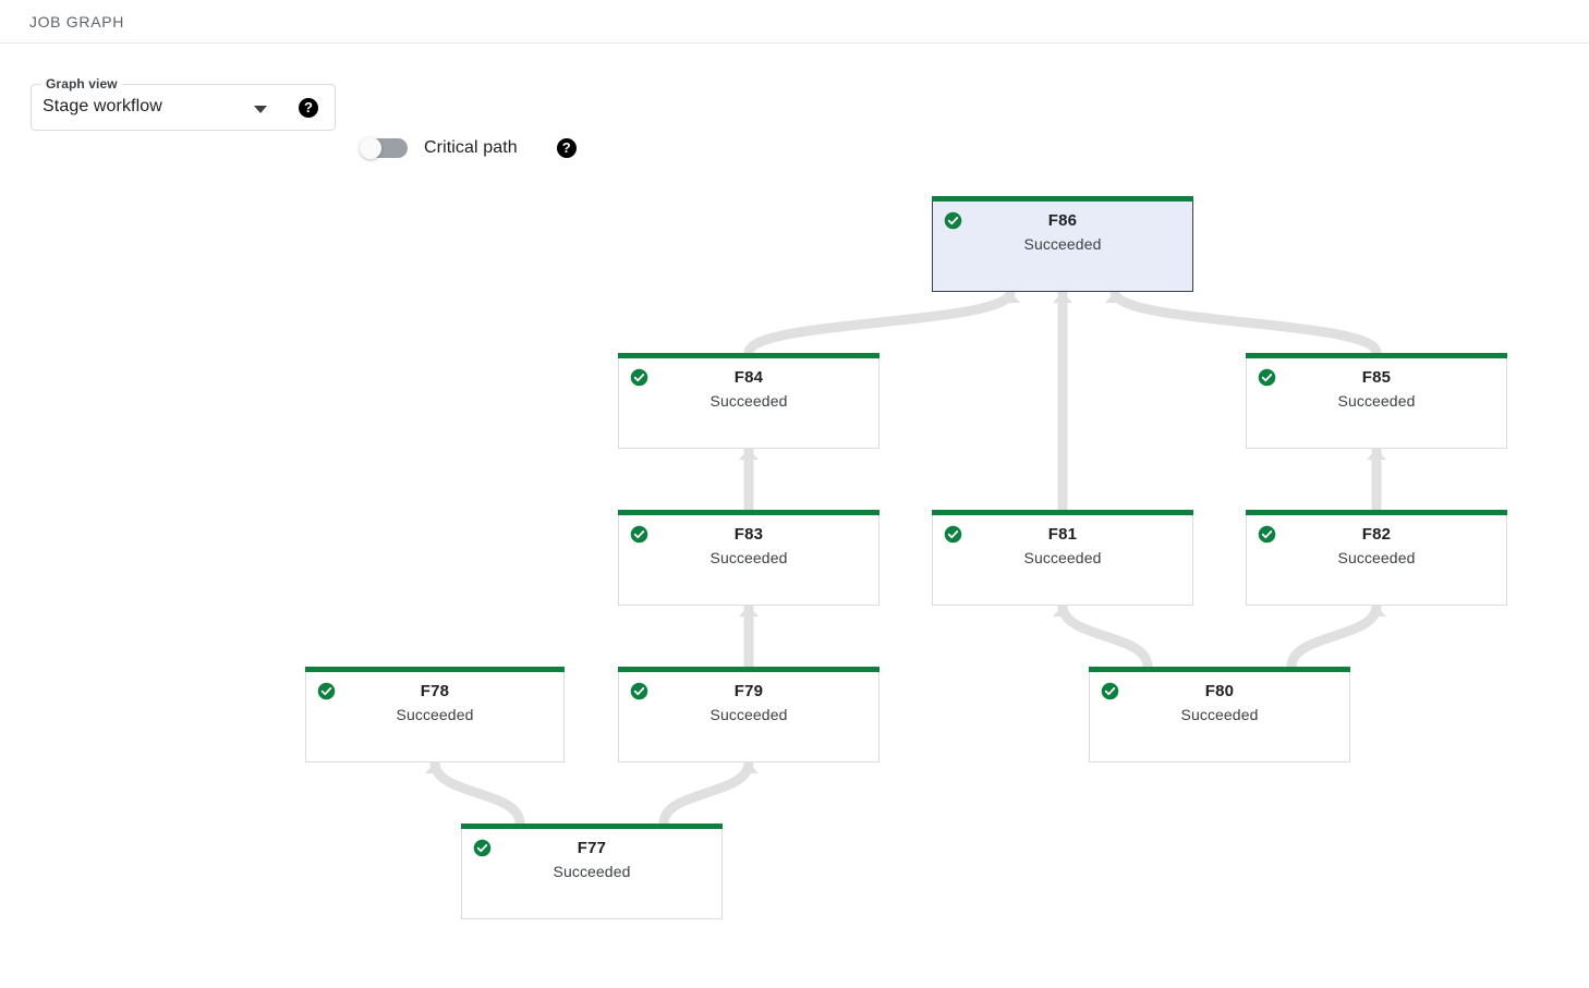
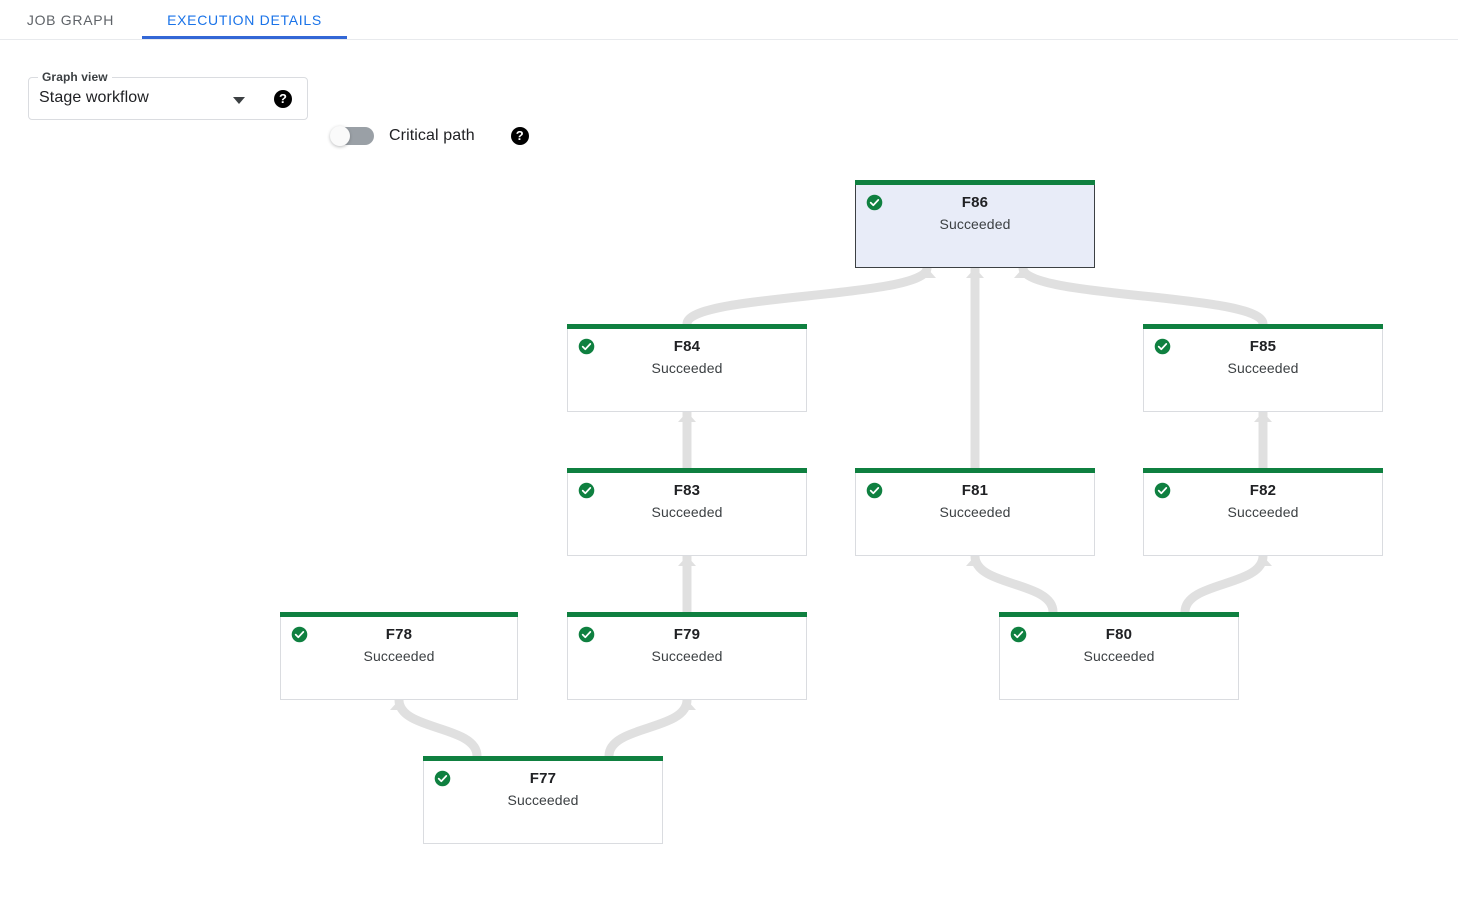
  JOB GRAPH
+ EXECUTION DETAILS
  Graph view
  Stage workflow
  ?
  Critical path
  ?
  F86
  Succeeded
  F84
  Succeeded
  F85
  Succeeded
  F83
  Succeeded
  F81
  Succeeded
  F82
  Succeeded
  F78
  Succeeded
  F79
  Succeeded
  F80
  Succeeded
  F77
  Succeeded
